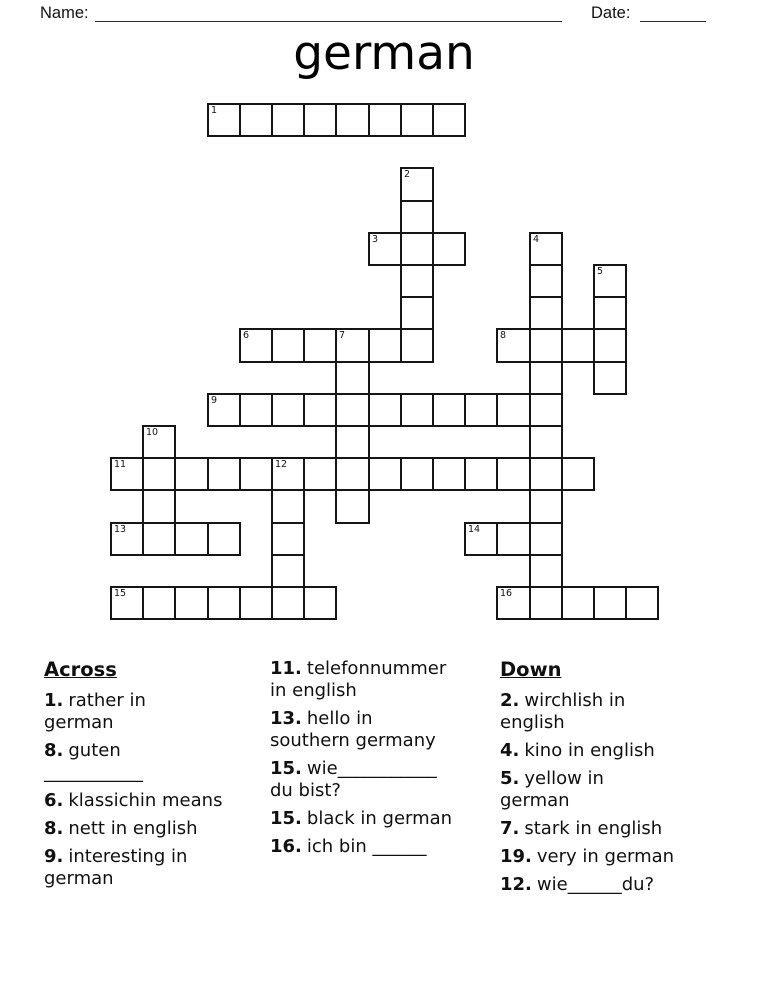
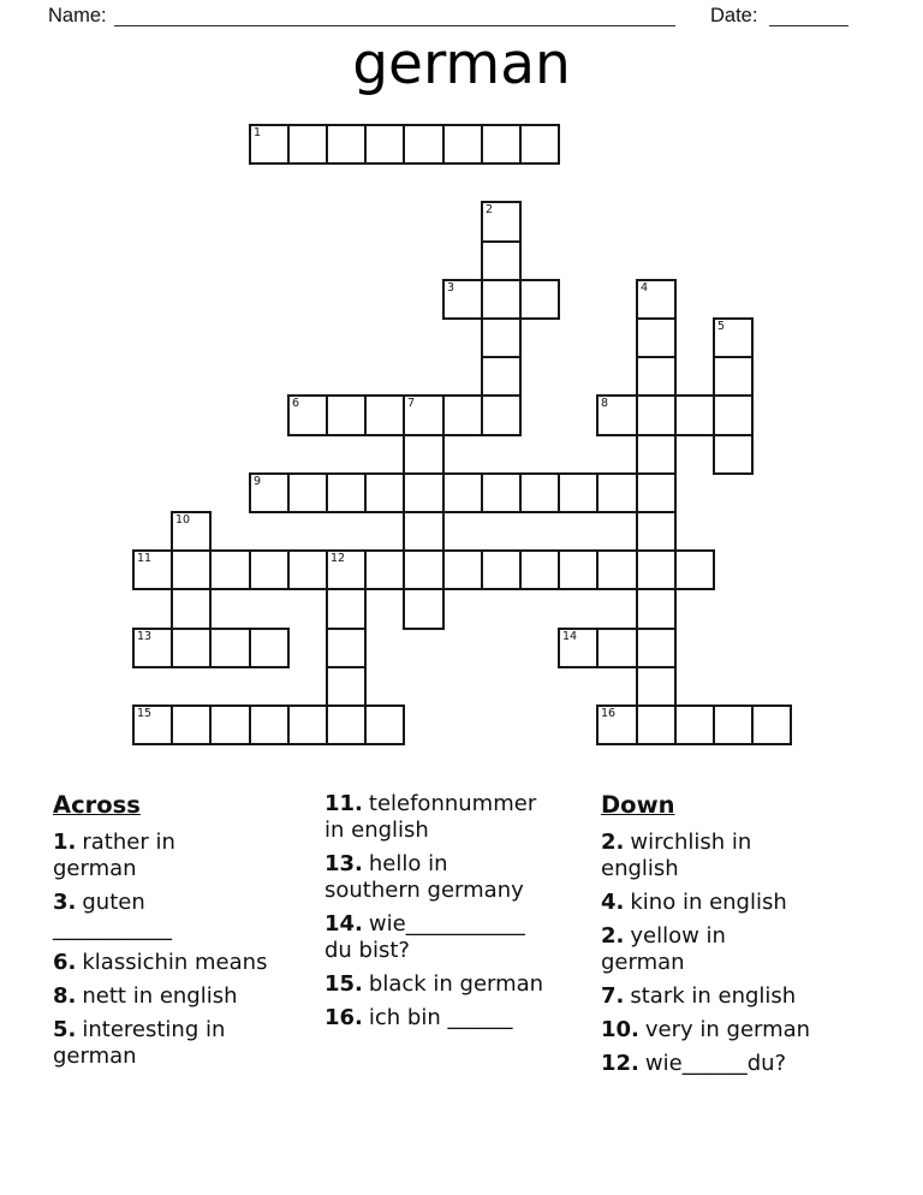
  Name:
  Date:
  german
  1
  2
  3
  4
  5
  6
  7
  8
  9
  10
  11
  12
  13
  14
  15
  16
  Across
  1. rather in
  german
- 8. guten
+ 3. guten
  ___________
  6. klassichin means
  8. nett in english
- 9. interesting in
+ 5. interesting in
  german
  11. telefonnummer
  in english
  13. hello in
  southern germany
- 15. wie___________
+ 14. wie___________
  du bist?
  15. black in german
  16. ich bin ______
  Down
  2. wirchlish in
  english
  4. kino in english
- 5. yellow in
+ 2. yellow in
  german
  7. stark in english
- 19. very in german
+ 10. very in german
  12. wie______du?
